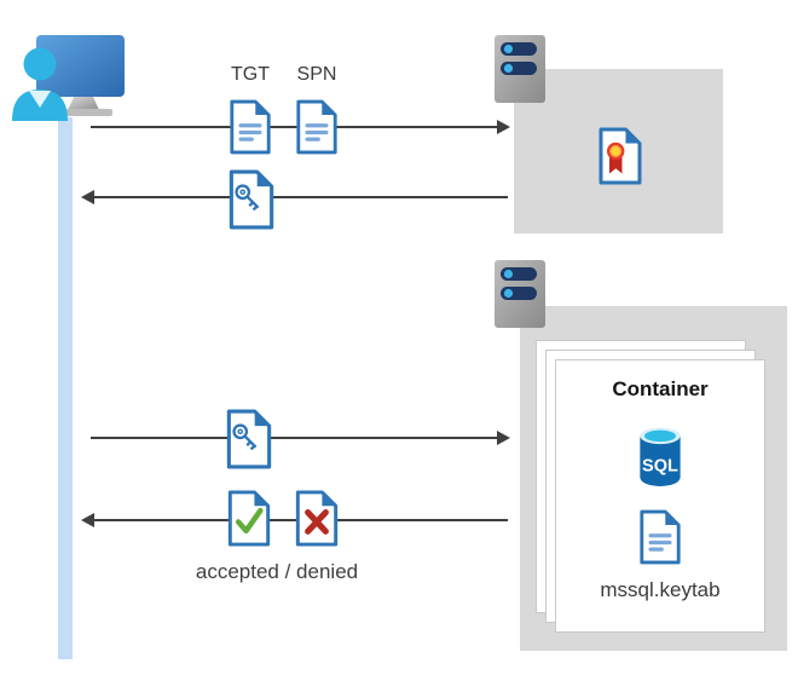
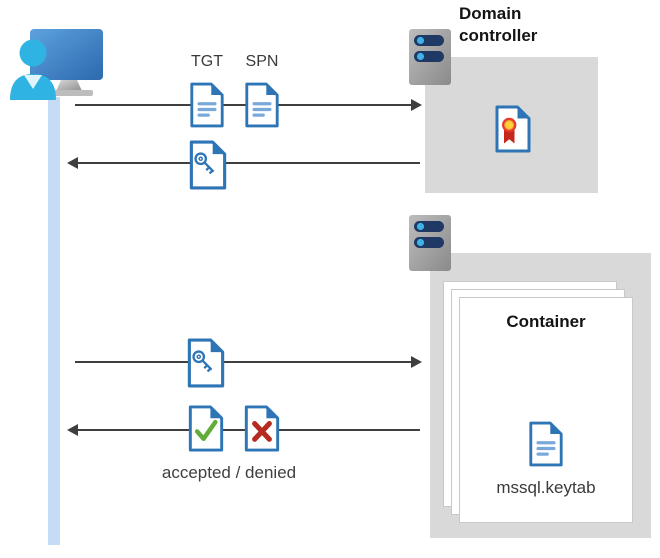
  TGT
  SPN
+ Domain controller
  Container
- SQL
  mssql.keytab
  accepted / denied
